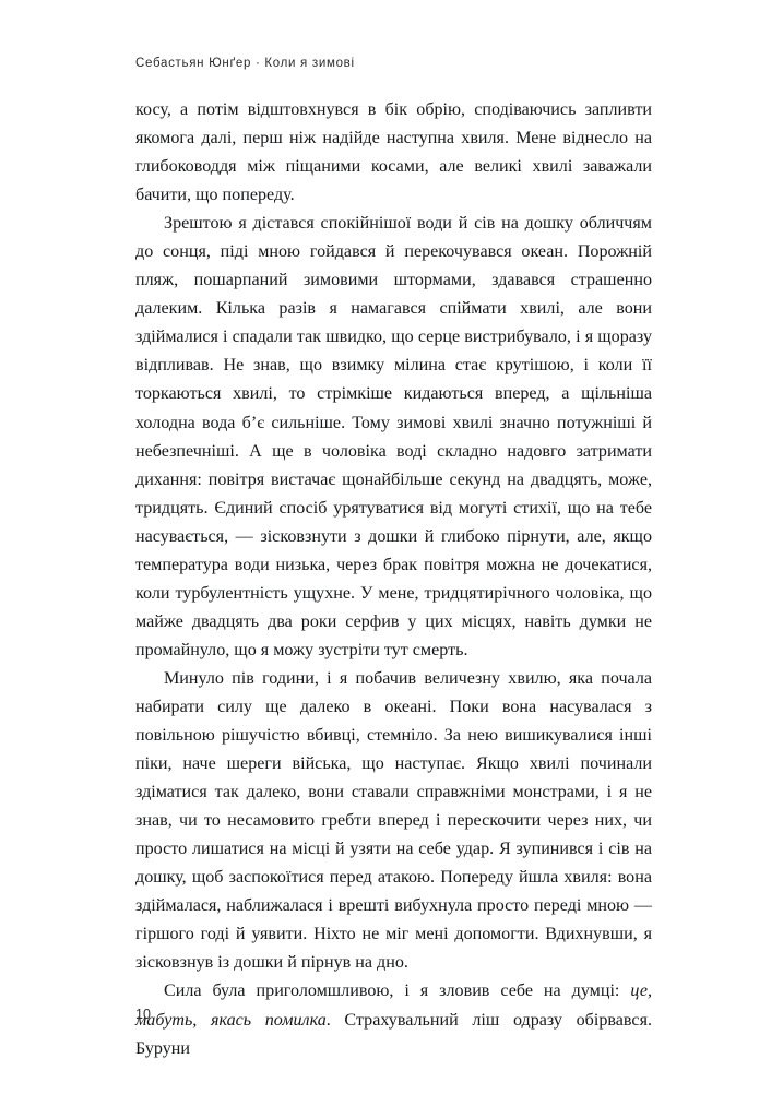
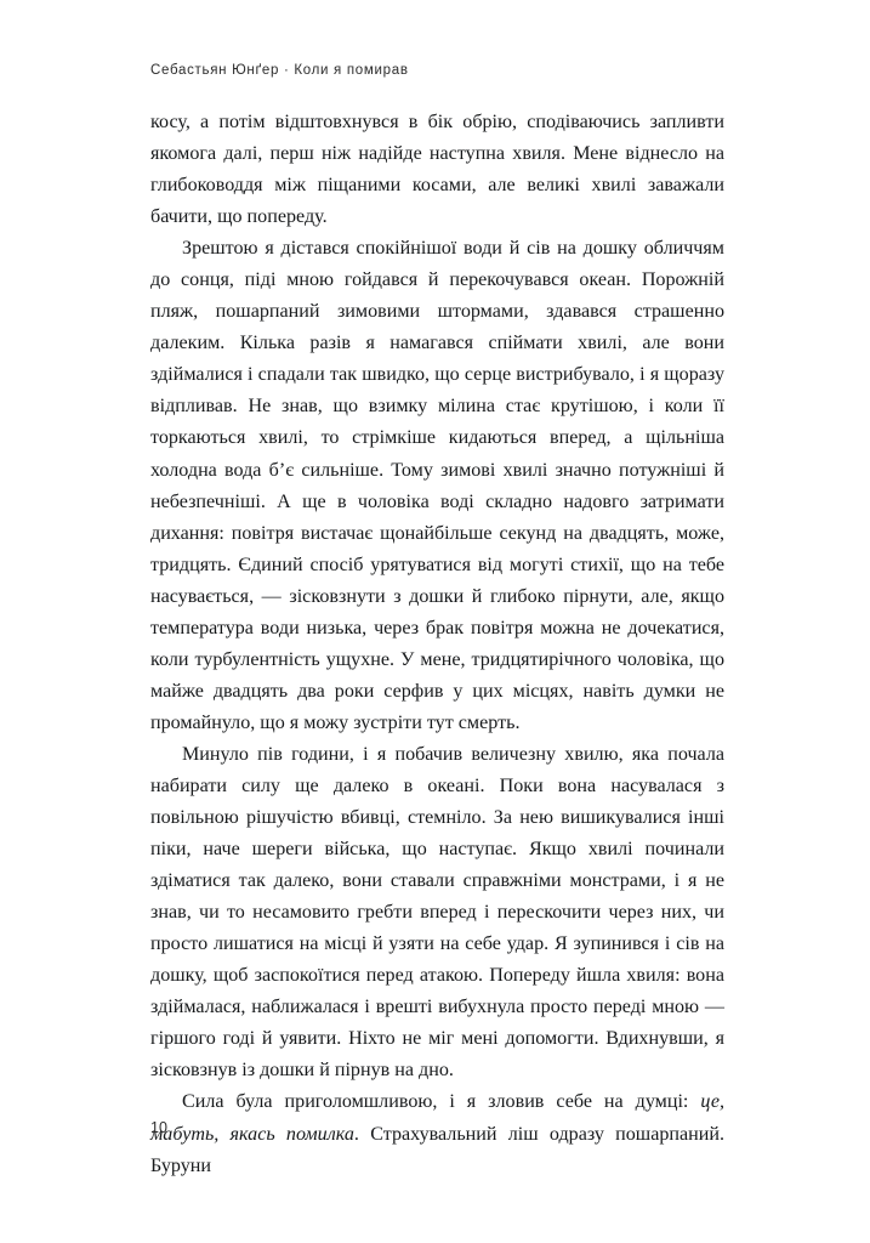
- Себастьян Юнґер · Коли я зимові
+ Себастьян Юнґер · Коли я помирав
  косу, а потім відштовхнувся в бік обрію, сподіваючись запливти якомога далі, перш ніж надійде наступна хвиля. Мене віднесло на глибоководдя між піщаними косами, але великі хвилі заважали бачити, що попереду.
  Зрештою я дістався спокійнішої води й сів на дошку обличчям до сонця, піді мною гойдався й перекочувався океан. Порожній пляж, пошарпаний зимовими штормами, здавався страшенно далеким. Кілька разів я намагався спіймати хвилі, але вони здіймалися і спадали так швидко, що серце вистрибувало, і я щоразу відпливав. Не знав, що взимку мілина стає крутішою, і коли її торкаються хвилі, то стрімкіше кидаються вперед, а щільніша холодна вода б’є сильніше. Тому зимові хвилі значно потужніші й небезпечніші. А ще в чоловіка воді складно надовго затримати дихання: повітря вистачає щонайбільше секунд на двадцять, може, тридцять. Єдиний спосіб урятуватися від могуті стихії, що на тебе насувається, — зісковзнути з дошки й глибоко пірнути, але, якщо температура води низька, через брак повітря можна не дочекатися, коли турбулентність ущухне. У мене, тридцятирічного чоловіка, що майже двадцять два роки серфив у цих місцях, навіть думки не промайнуло, що я можу зустріти тут смерть.
  Минуло пів години, і я побачив величезну хвилю, яка почала набирати силу ще далеко в океані. Поки вона насувалася з повільною рішучістю вбивці, стемніло. За нею вишикувалися інші піки, наче шереги війська, що наступає. Якщо хвилі починали здіматися так далеко, вони ставали справжніми монстрами, і я не знав, чи то несамовито гребти вперед і перескочити через них, чи просто лишатися на місці й узяти на себе удар. Я зупинився і сів на дошку, щоб заспокоїтися перед атакою. Попереду йшла хвиля: вона здіймалася, наближалася і врешті вибухнула просто переді мною — гіршого годі й уявити. Ніхто не міг мені допомогти. Вдихнувши, я зісковзнув із дошки й пірнув на дно.
- Сила була приголомшливою, і я зловив себе на думці: це, мабуть, якась помилка. Страхувальний ліш одразу обірвався. Буруни
+ Сила була приголомшливою, і я зловив себе на думці: це, мабуть, якась помилка. Страхувальний ліш одразу пошарпаний. Буруни
  10
